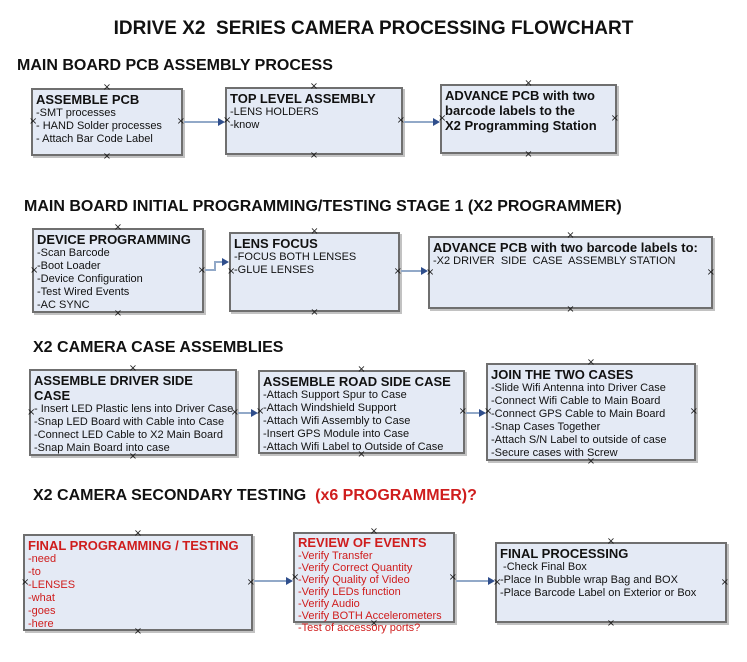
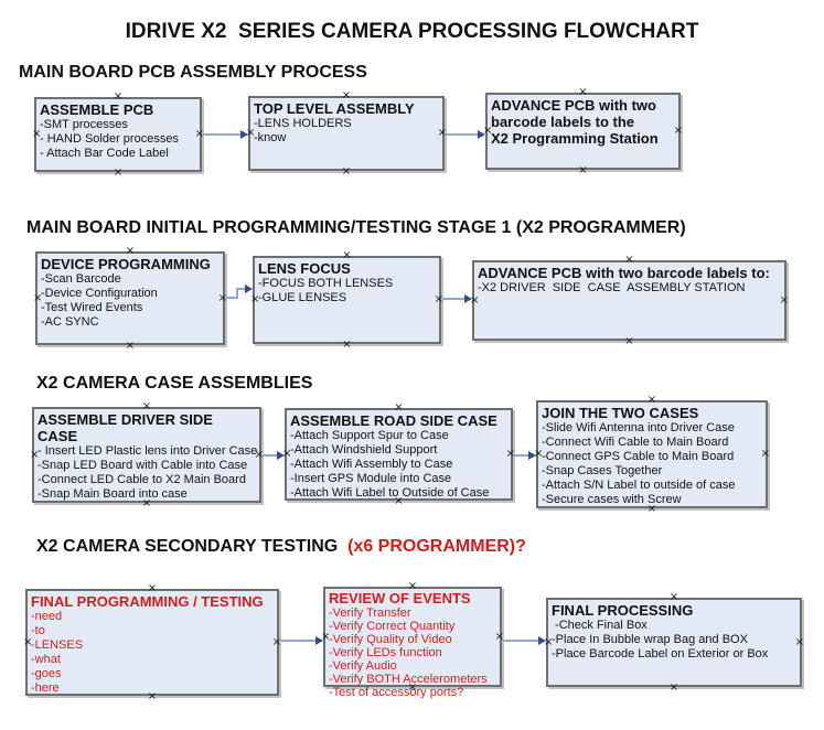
  IDRIVE X2 SERIES CAMERA PROCESSING FLOWCHART
  MAIN BOARD PCB ASSEMBLY PROCESS
  MAIN BOARD INITIAL PROGRAMMING/TESTING STAGE 1 (X2 PROGRAMMER)
  X2 CAMERA CASE ASSEMBLIES
  X2 CAMERA SECONDARY TESTING (x6 PROGRAMMER)?
  ASSEMBLE PCB
  -SMT processes
  - HAND Solder processes
  - Attach Bar Code Label
  ×
  ×
  ×
  ×
  TOP LEVEL ASSEMBLY
  -LENS HOLDERS
  -know
  ×
  ×
  ×
  ×
  ADVANCE PCB with two
  barcode labels to the
  X2 Programming Station
  ×
  ×
  ×
  ×
  DEVICE PROGRAMMING
  -Scan Barcode
- -Boot Loader
  -Device Configuration
  -Test Wired Events
  -AC SYNC
  ×
  ×
  ×
  ×
  LENS FOCUS
  -FOCUS BOTH LENSES
  -GLUE LENSES
  ×
  ×
  ×
  ×
  ADVANCE PCB with two barcode labels to:
  -X2 DRIVER SIDE CASE ASSEMBLY STATION
  ×
  ×
  ×
  ×
  ASSEMBLE DRIVER SIDE CASE
  - Insert LED Plastic lens into Driver Case
  -Snap LED Board with Cable into Case
  -Connect LED Cable to X2 Main Board
  -Snap Main Board into case
  ×
  ×
  ×
  ×
  ASSEMBLE ROAD SIDE CASE
  -Attach Support Spur to Case
  -Attach Windshield Support
  -Attach Wifi Assembly to Case
  -Insert GPS Module into Case
  -Attach Wifi Label to Outside of Case
  ×
  ×
  ×
  ×
  JOIN THE TWO CASES
  -Slide Wifi Antenna into Driver Case
  -Connect Wifi Cable to Main Board
  -Connect GPS Cable to Main Board
  -Snap Cases Together
  -Attach S/N Label to outside of case
  -Secure cases with Screw
  ×
  ×
  ×
  ×
  FINAL PROGRAMMING / TESTING
  -need
  -to
  -LENSES
  -what
  -goes
  -here
  ×
  ×
  ×
  ×
  REVIEW OF EVENTS
  -Verify Transfer
  -Verify Correct Quantity
  -Verify Quality of Video
  -Verify LEDs function
  -Verify Audio
  -Verify BOTH Accelerometers
  -Test of accessory ports?
  ×
  ×
  ×
  ×
  FINAL PROCESSING
  -Check Final Box
  -Place In Bubble wrap Bag and BOX
  -Place Barcode Label on Exterior or Box
  ×
  ×
  ×
  ×
